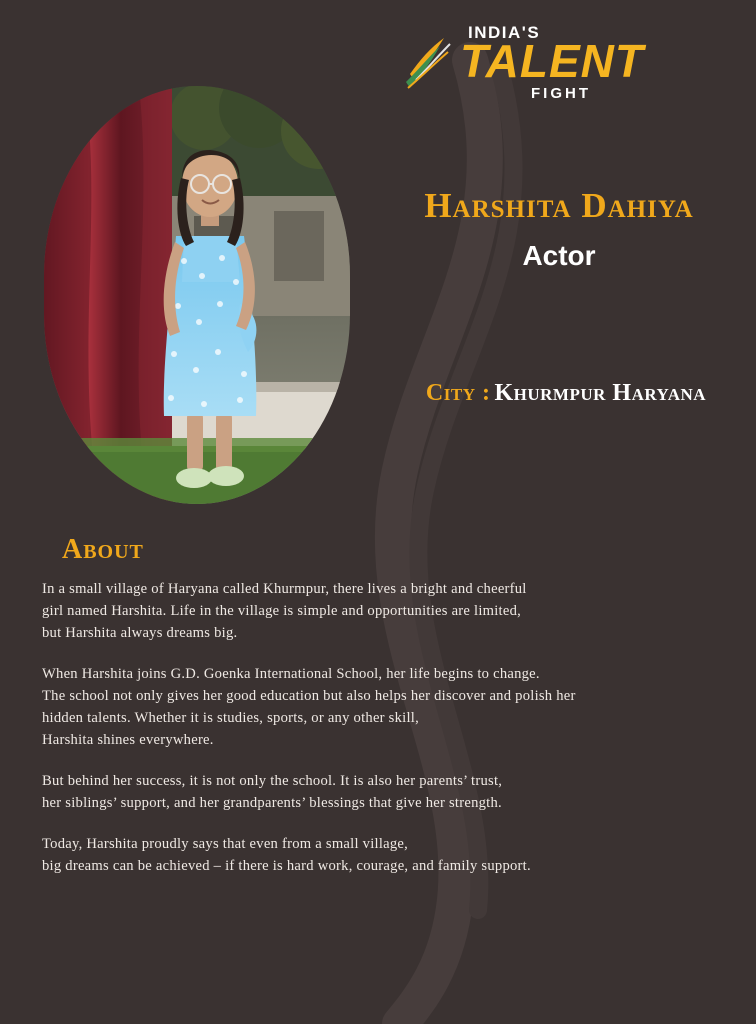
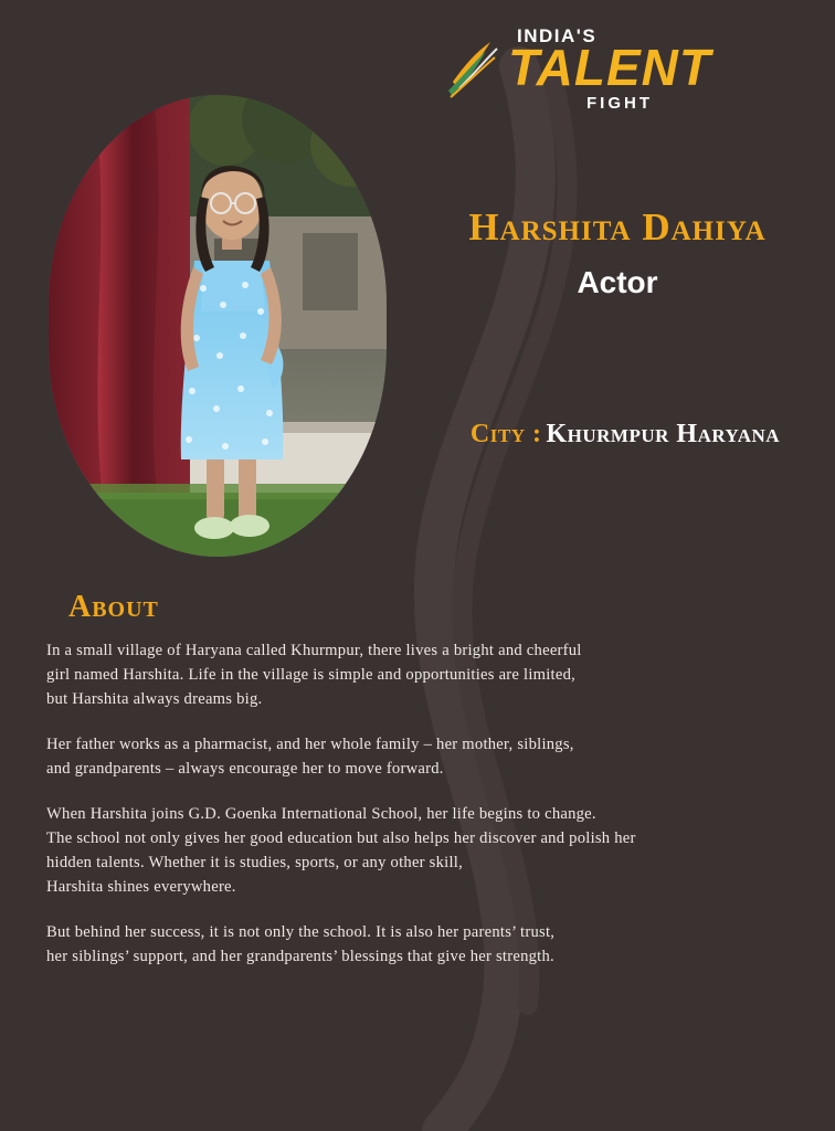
  INDIA'S
  TALENT
  FIGHT
  Harshita Dahiya
  Actor
  City : Khurmpur Haryana
  About
  In a small village of Haryana called Khurmpur, there lives a bright and cheerful
  girl named Harshita. Life in the village is simple and opportunities are limited,
  but Harshita always dreams big.
+ Her father works as a pharmacist, and her whole family – her mother, siblings,
+ and grandparents – always encourage her to move forward.
  When Harshita joins G.D. Goenka International School, her life begins to change.
  The school not only gives her good education but also helps her discover and polish her
  hidden talents. Whether it is studies, sports, or any other skill,
  Harshita shines everywhere.
  But behind her success, it is not only the school. It is also her parents’ trust,
  her siblings’ support, and her grandparents’ blessings that give her strength.
- Today, Harshita proudly says that even from a small village,
- big dreams can be achieved – if there is hard work, courage, and family support.
